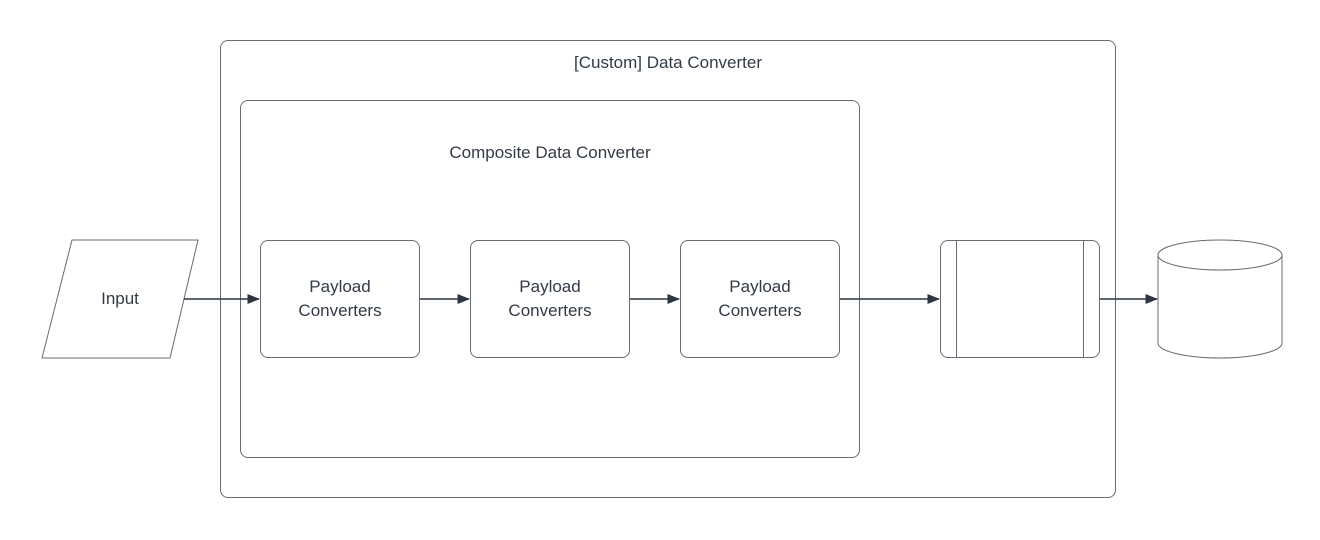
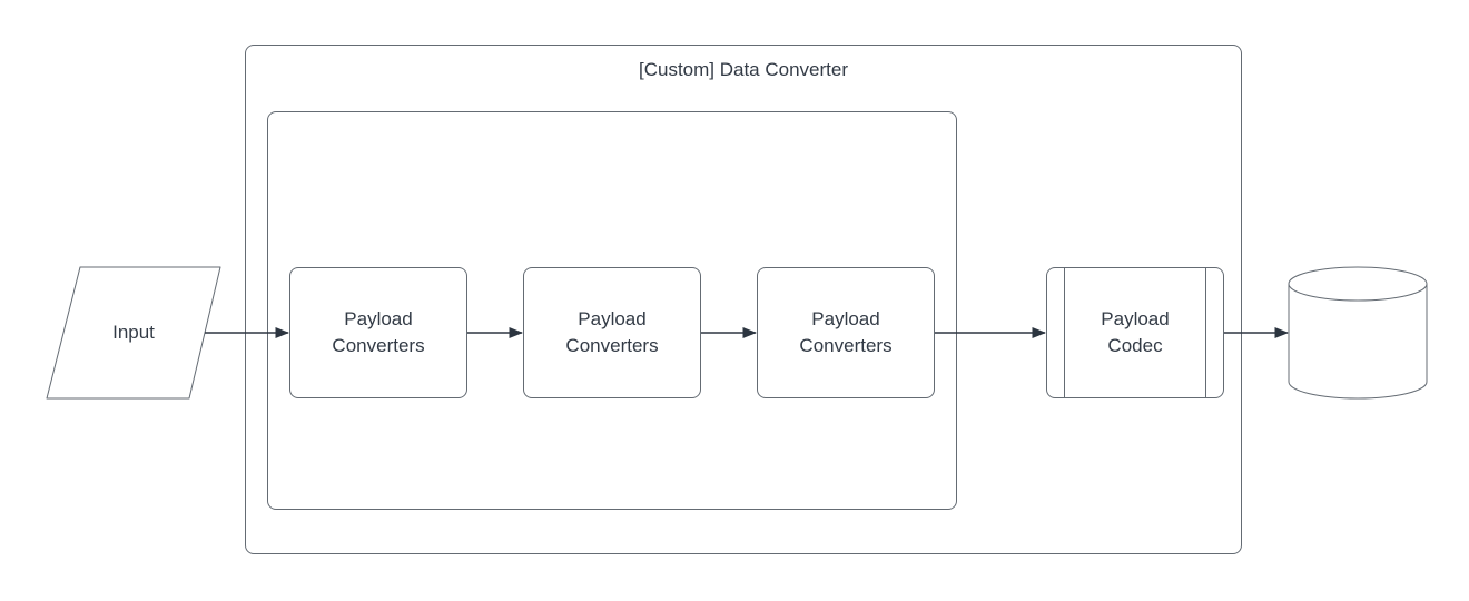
  [Custom] Data Converter
- Composite Data Converter
  Input
  Payload Converters
  Payload Converters
  Payload Converters
+ Payload Codec
